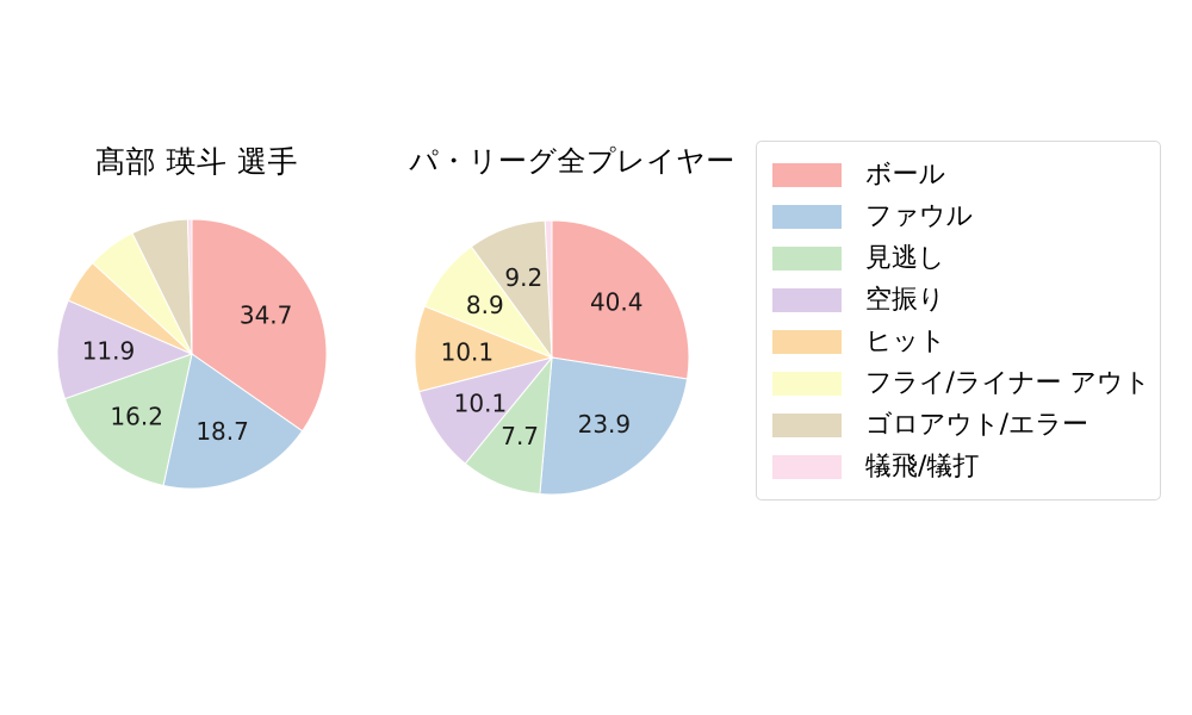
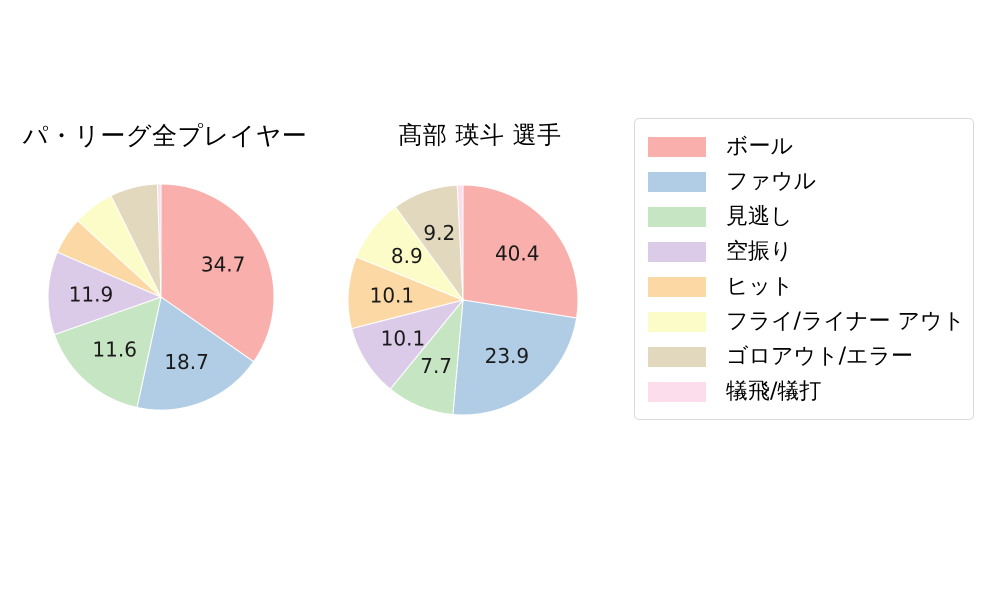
- 髙部 瑛斗 選手
+ パ・リーグ全プレイヤー
  34.7
  18.7
- 16.2
+ 11.6
  11.9
- パ・リーグ全プレイヤー
+ 髙部 瑛斗 選手
  40.4
  23.9
  7.7
  10.1
  10.1
  8.9
  9.2
  ボール
  ファウル
  見逃し
  空振り
  ヒット
  フライ/ライナー アウト
  ゴロアウト/エラー
  犠飛/犠打
